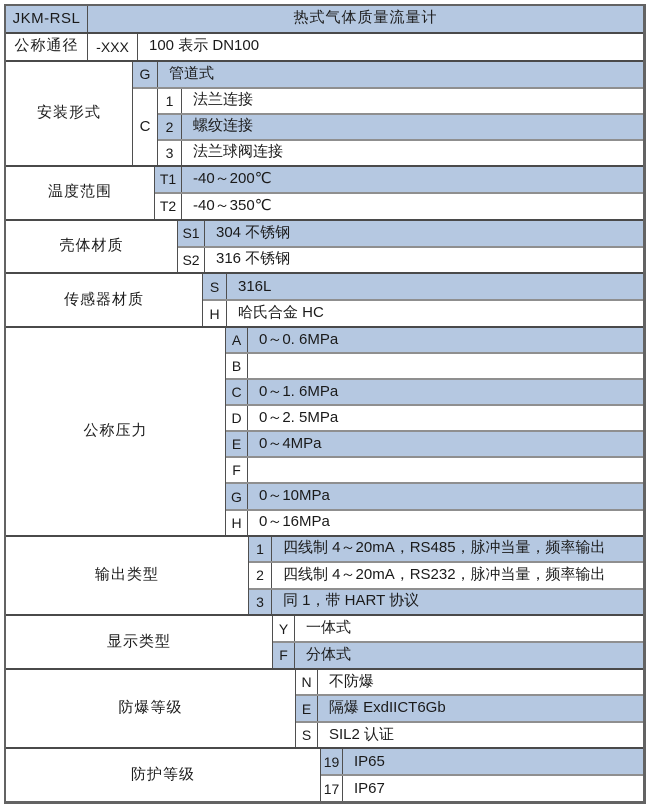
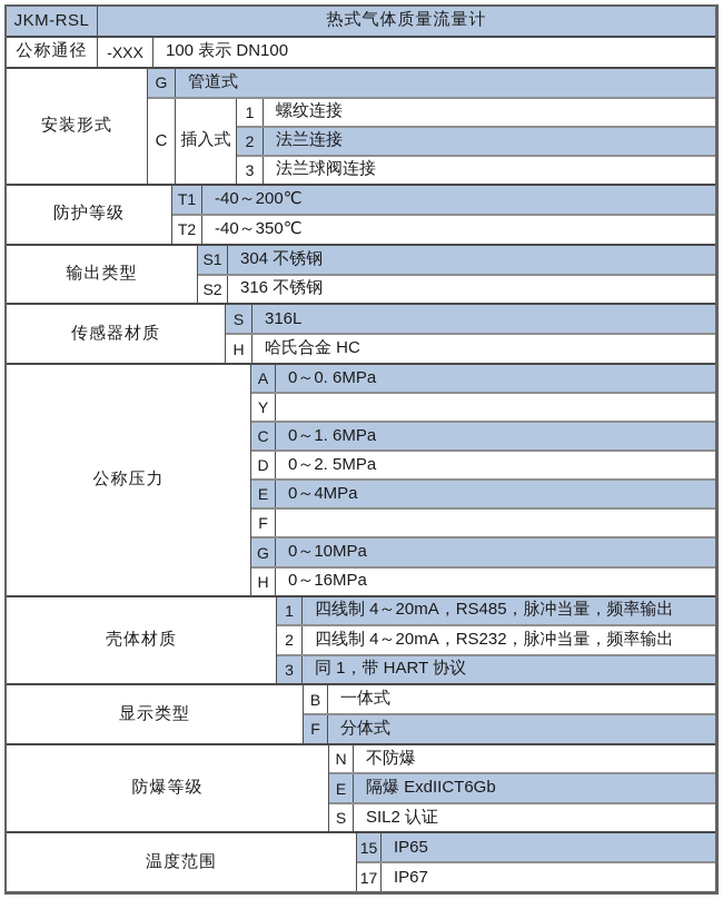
  JKM-RSL
  热式气体质量流量计
  公称通径
  -XXX
  100 表示 DN100
  安装形式
  G
  管道式
  C
+ 插入式
  1
- 法兰连接
+ 螺纹连接
  2
- 螺纹连接
+ 法兰连接
  3
  法兰球阀连接
- 温度范围
+ 防护等级
  T1
  -40～200℃
  T2
  -40～350℃
- 壳体材质
+ 输出类型
  S1
  304 不锈钢
  S2
  316 不锈钢
  传感器材质
  S
  316L
  H
  哈氏合金 HC
  公称压力
  A
  0～0. 6MPa
- B
+ Y
  C
  0～1. 6MPa
  D
  0～2. 5MPa
  E
  0～4MPa
  F
  G
  0～10MPa
  H
  0～16MPa
- 输出类型
+ 壳体材质
  1
  四线制 4～20mA，RS485，脉冲当量，频率输出
  2
  四线制 4～20mA，RS232，脉冲当量，频率输出
  3
  同 1，带 HART 协议
  显示类型
- Y
+ B
  一体式
  F
  分体式
  防爆等级
  N
  不防爆
  E
  隔爆 ExdIICT6Gb
  S
  SIL2 认证
- 防护等级
+ 温度范围
- 19
+ 15
  IP65
  17
  IP67
